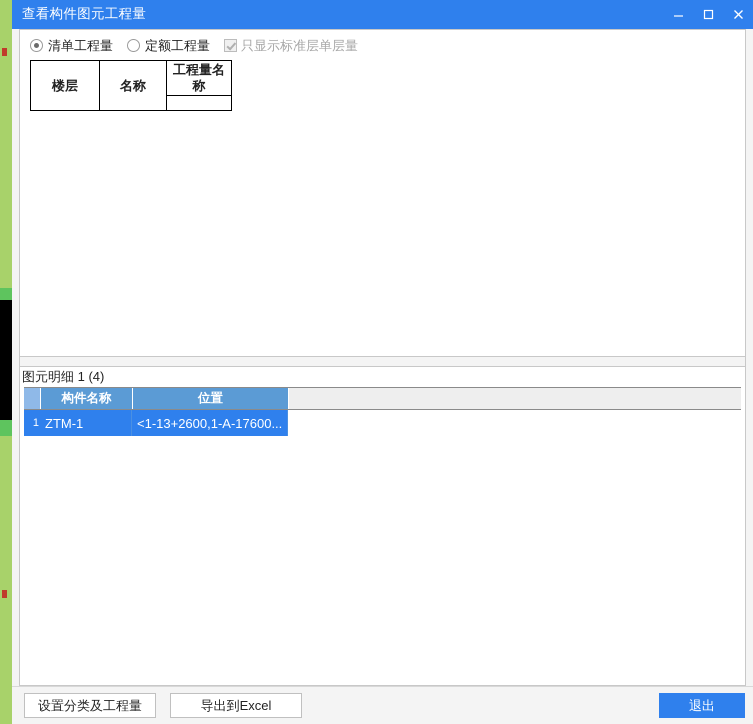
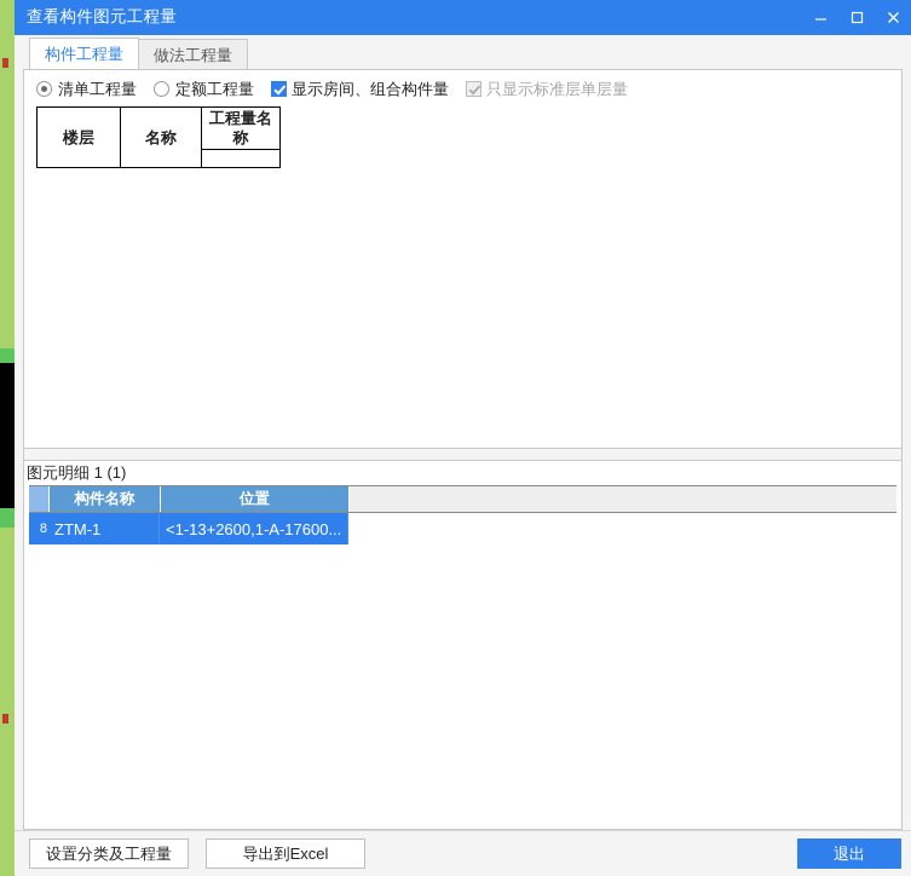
  查看构件图元工程量
+ 构件工程量
+ 做法工程量
  清单工程量
  定额工程量
+ 显示房间、组合构件量
  只显示标准层单层量
  楼层	名称	工程量名称
- 图元明细 1 (4)
+ 图元明细 1 (1)
  构件名称
  位置
- 1
+ 8
  ZTM-1
  <1-13+2600,1-A-17600...
  设置分类及工程量
  导出到Excel
  退出
